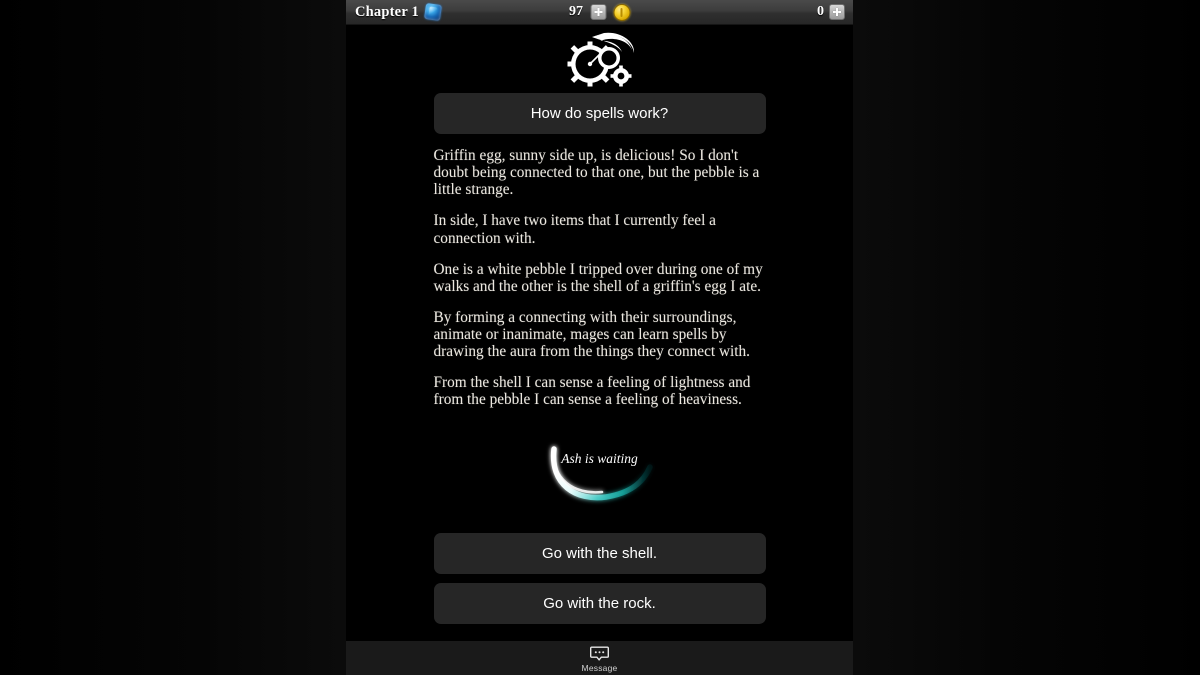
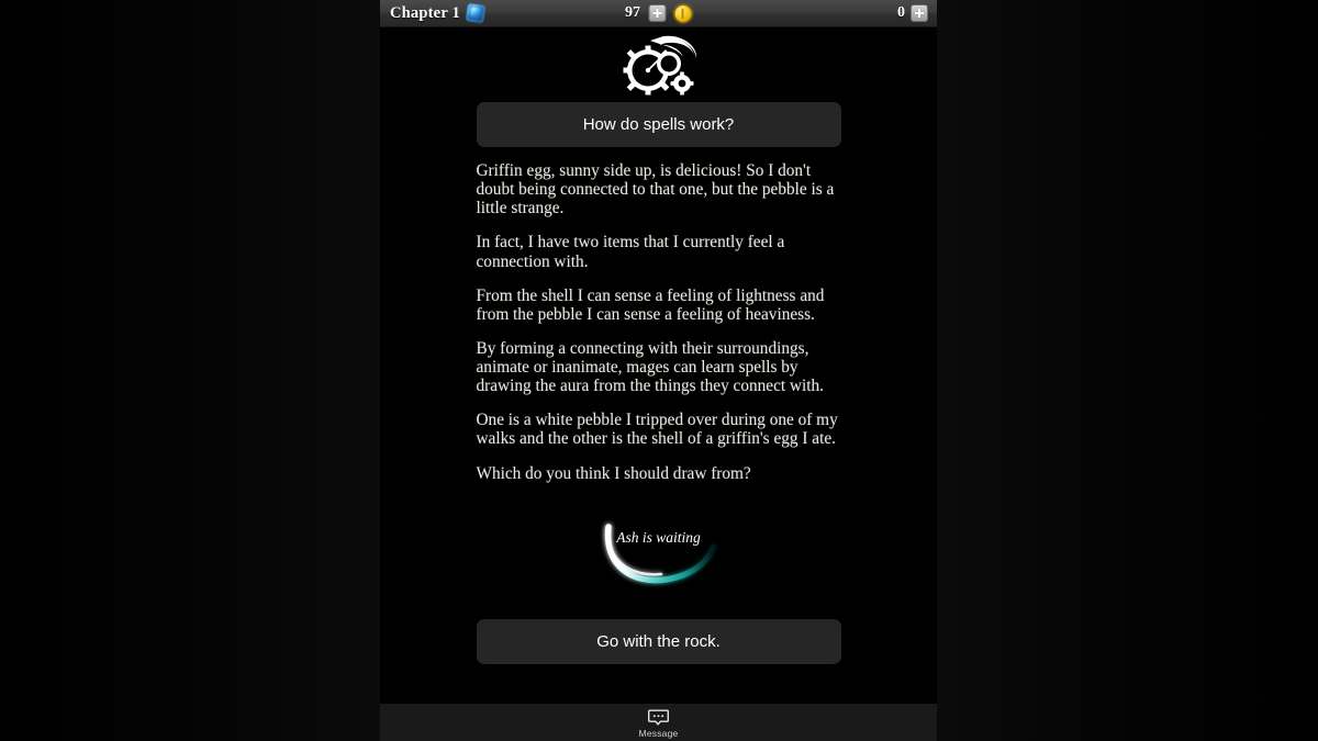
  Chapter 1
  97
  0
  How do spells work?
  Griffin egg, sunny side up, is delicious! So I don't doubt being connected to that one, but the pebble is a little strange.
- In side, I have two items that I currently feel a connection with.
+ In fact, I have two items that I currently feel a connection with.
- One is a white pebble I tripped over during one of my walks and the other is the shell of a griffin's egg I ate.
+ From the shell I can sense a feeling of lightness and from the pebble I can sense a feeling of heaviness.
  By forming a connecting with their surroundings, animate or inanimate, mages can learn spells by drawing the aura from the things they connect with.
- From the shell I can sense a feeling of lightness and from the pebble I can sense a feeling of heaviness.
+ One is a white pebble I tripped over during one of my walks and the other is the shell of a griffin's egg I ate.
+ Which do you think I should draw from?
  Ash is waiting
- Go with the shell.
  Go with the rock.
  Message
